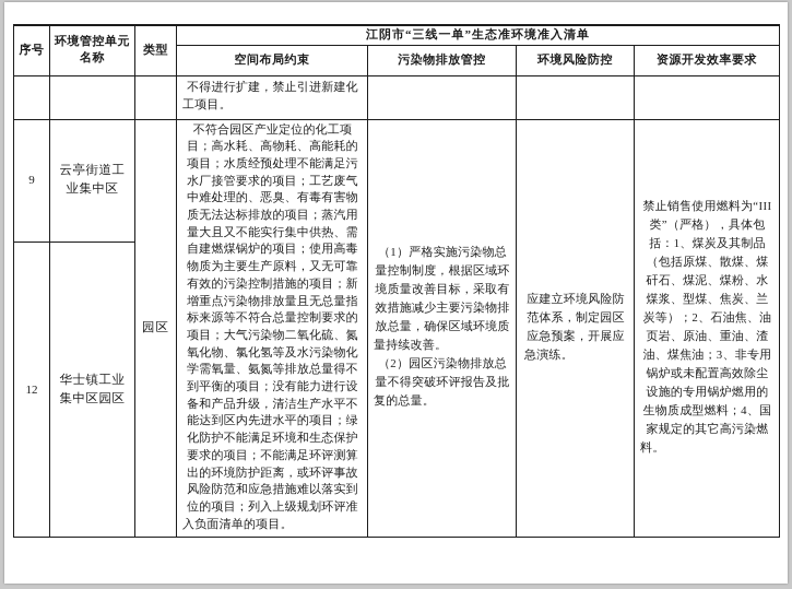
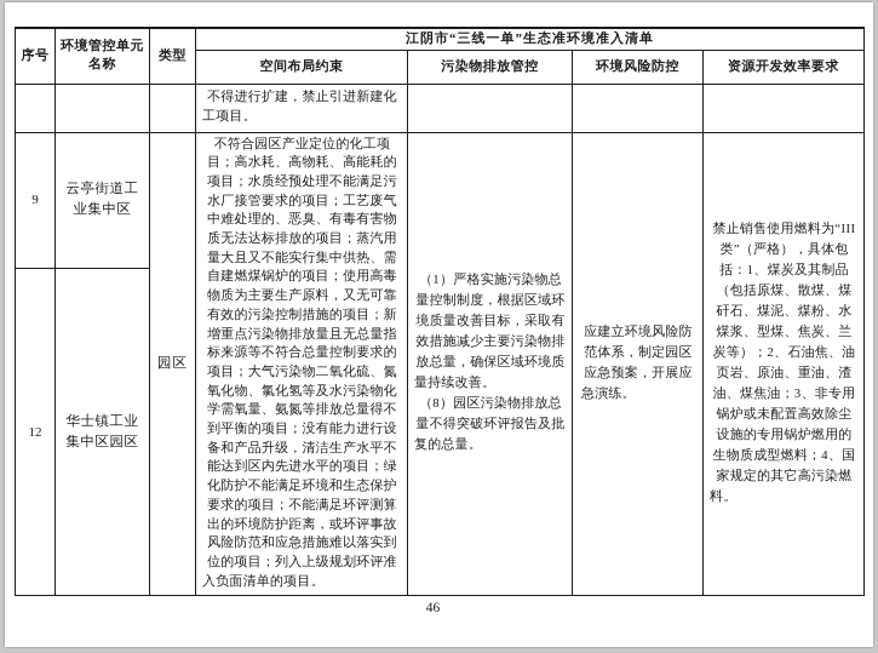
  序号	环境管控单元名称	类型	江阴市“三线一单”生态准环境准入清单
  空间布局约束	污染物排放管控	环境风险防控	资源开发效率要求
  			不得进行扩建，禁止引进新建化工项目。
- 9	云亭街道工业集中区	园区	不符合园区产业定位的化工项目；高水耗、高物耗、高能耗的项目；水质经预处理不能满足污水厂接管要求的项目；工艺废气中难处理的、恶臭、有毒有害物质无法达标排放的项目；蒸汽用量大且又不能实行集中供热、需自建燃煤锅炉的项目；使用高毒物质为主要生产原料，又无可靠有效的污染控制措施的项目；新增重点污染物排放量且无总量指标来源等不符合总量控制要求的项目；大气污染物二氧化硫、氮氧化物、氯化氢等及水污染物化学需氧量、氨氮等排放总量得不到平衡的项目；没有能力进行设备和产品升级，清洁生产水平不能达到区内先进水平的项目；绿化防护不能满足环境和生态保护要求的项目；不能满足环评测算出的环境防护距离，或环评事故风险防范和应急措施难以落实到位的项目；列入上级规划环评准入负面清单的项目。	（1）严格实施污染物总量控制制度，根据区域环境质量改善目标，采取有效措施减少主要污染物排放总量，确保区域环境质量持续改善。 （2）园区污染物排放总量不得突破环评报告及批复的总量。	应建立环境风险防范体系，制定园区应急预案，开展应急演练。	禁止销售使用燃料为“III类”（严格），具体包括：1、煤炭及其制品（包括原煤、散煤、煤矸石、煤泥、煤粉、水煤浆、型煤、焦炭、兰炭等）；2、石油焦、油页岩、原油、重油、渣油、煤焦油；3、非专用锅炉或未配置高效除尘设施的专用锅炉燃用的生物质成型燃料；4、国家规定的其它高污染燃料。
+ 9	云亭街道工业集中区	园区	不符合园区产业定位的化工项目；高水耗、高物耗、高能耗的项目；水质经预处理不能满足污水厂接管要求的项目；工艺废气中难处理的、恶臭、有毒有害物质无法达标排放的项目；蒸汽用量大且又不能实行集中供热、需自建燃煤锅炉的项目；使用高毒物质为主要生产原料，又无可靠有效的污染控制措施的项目；新增重点污染物排放量且无总量指标来源等不符合总量控制要求的项目；大气污染物二氧化硫、氮氧化物、氯化氢等及水污染物化学需氧量、氨氮等排放总量得不到平衡的项目；没有能力进行设备和产品升级，清洁生产水平不能达到区内先进水平的项目；绿化防护不能满足环境和生态保护要求的项目；不能满足环评测算出的环境防护距离，或环评事故风险防范和应急措施难以落实到位的项目；列入上级规划环评准入负面清单的项目。	（1）严格实施污染物总量控制制度，根据区域环境质量改善目标，采取有效措施减少主要污染物排放总量，确保区域环境质量持续改善。 （8）园区污染物排放总量不得突破环评报告及批复的总量。	应建立环境风险防范体系，制定园区应急预案，开展应急演练。	禁止销售使用燃料为“III类”（严格），具体包括：1、煤炭及其制品（包括原煤、散煤、煤矸石、煤泥、煤粉、水煤浆、型煤、焦炭、兰炭等）；2、石油焦、油页岩、原油、重油、渣油、煤焦油；3、非专用锅炉或未配置高效除尘设施的专用锅炉燃用的生物质成型燃料；4、国家规定的其它高污染燃料。
  12	华士镇工业集中区园区
+ 46
